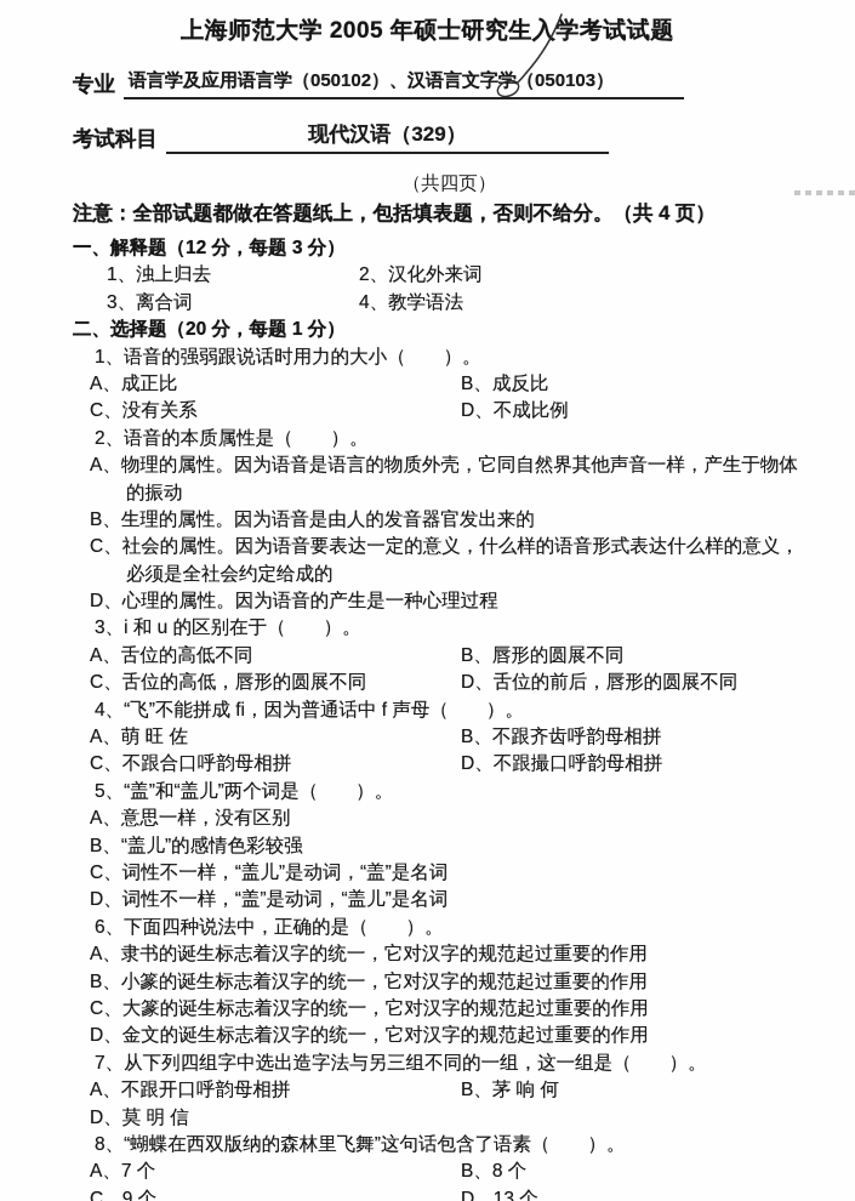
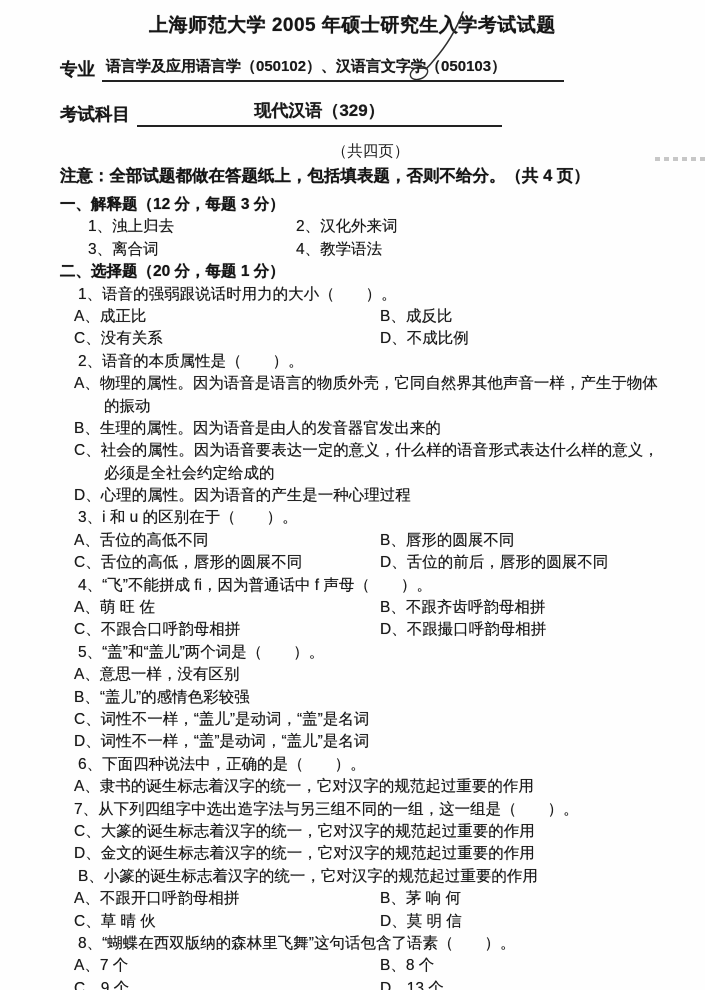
  上海师范大学 2005 年硕士研究生入学考试试题
  专业
  语言学及应用语言学（050102）、汉语言文字（050103）
  考试科目
  现代汉语（329）
  （共四页）
  注意：全部试题都做在答题纸上，包括填表题，否则不给分。（共 4 页）
  一、解释题（12 分，每题 3 分）
  1、浊上归去
  2、汉化外来词
  3、离合词
  4、教学语法
  二、选择题（20 分，每题 1 分）
  1、语音的强弱跟说话时用力的大小（ ）。
  A、成正比
  B、成反比
  C、没有关系
  D、不成比例
  2、语音的本质属性是（ ）。
  A、物理的属性。因为语音是语言的物质外壳，它同自然界其他声音一样，产生于物体
  的振动
  B、生理的属性。因为语音是由人的发音器官发出来的
  C、社会的属性。因为语音要表达一定的意义，什么样的语音形式表达什么样的意义，
  必须是全社会约定给成的
  D、心理的属性。因为语音的产生是一种心理过程
  3、i 和 u 的区别在于（ ）。
  A、舌位的高低不同
  B、唇形的圆展不同
  C、舌位的高低，唇形的圆展不同
  D、舌位的前后，唇形的圆展不同
  4、“飞”不能拼成 fi，因为普通话中 f 声母（ ）。
  A、萌 旺 佐
  B、不跟齐齿呼韵母相拼
  C、不跟合口呼韵母相拼
  D、不跟撮口呼韵母相拼
  5、“盖”和“盖儿”两个词是（ ）。
  A、意思一样，没有区别
  B、“盖儿”的感情色彩较强
  C、词性不一样，“盖儿”是动词，“盖”是名词
  D、词性不一样，“盖”是动词，“盖儿”是名词
  6、下面四种说法中，正确的是（ ）。
  A、隶书的诞生标志着汉字的统一，它对汉字的规范起过重要的作用
- B、小篆的诞生标志着汉字的统一，它对汉字的规范起过重要的作用
+ 7、从下列四组字中选出造字法与另三组不同的一组，这一组是（ ）。
  C、大篆的诞生标志着汉字的统一，它对汉字的规范起过重要的作用
  D、金文的诞生标志着汉字的统一，它对汉字的规范起过重要的作用
- 7、从下列四组字中选出造字法与另三组不同的一组，这一组是（ ）。
+ B、小篆的诞生标志着汉字的统一，它对汉字的规范起过重要的作用
  A、不跟开口呼韵母相拼
  B、茅 响 何
+ C、草 晴 伙
  D、莫 明 信
  8、“蝴蝶在西双版纳的森林里飞舞”这句话包含了语素（ ）。
  A、7 个
  B、8 个
  C、9 个
  D、13 个
